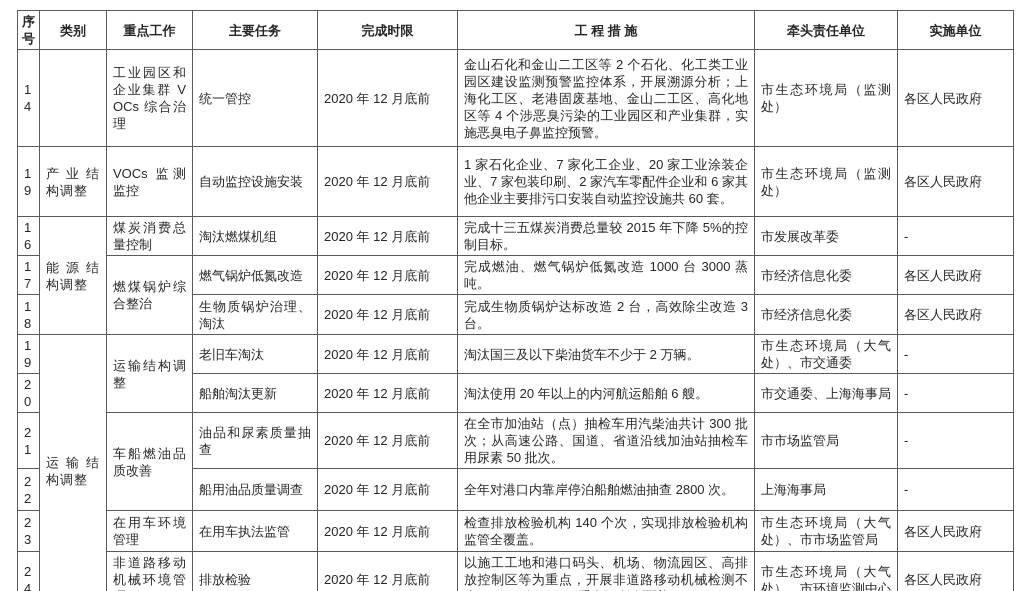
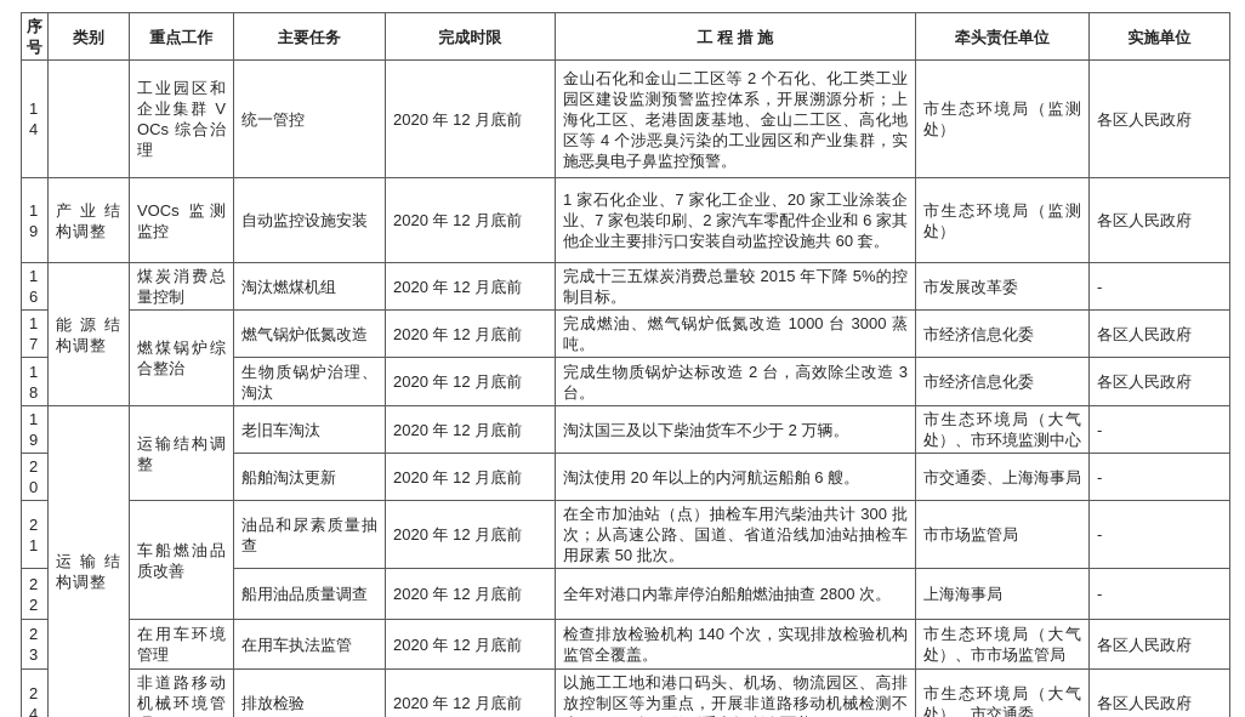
  序号	类别	重点工作	主要任务	完成时限	工 程 措 施	牵头责任单位	实施单位
  14		工业园区和企业集群 VOCs 综合治理	统一管控	2020 年 12 月底前	金山石化和金山二工区等 2 个石化、化工类工业园区建设监测预警监控体系，开展溯源分析；上海化工区、老港固废基地、金山二工区、高化地区等 4 个涉恶臭污染的工业园区和产业集群，实施恶臭电子鼻监控预警。	市生态环境局（监测处）	各区人民政府
  19	产业结构调整	VOCs 监测监控	自动监控设施安装	2020 年 12 月底前	1 家石化企业、7 家化工企业、20 家工业涂装企业、7 家包装印刷、2 家汽车零配件企业和 6 家其他企业主要排污口安装自动监控设施共 60 套。	市生态环境局（监测处）	各区人民政府
  16	能源结构调整	煤炭消费总量控制	淘汰燃煤机组	2020 年 12 月底前	完成十三五煤炭消费总量较 2015 年下降 5%的控制目标。	市发展改革委	-
  17	燃煤锅炉综合整治	燃气锅炉低氮改造	2020 年 12 月底前	完成燃油、燃气锅炉低氮改造 1000 台 3000 蒸吨。	市经济信息化委	各区人民政府
  18	生物质锅炉治理、淘汰	2020 年 12 月底前	完成生物质锅炉达标改造 2 台，高效除尘改造 3 台。	市经济信息化委	各区人民政府
- 19	运输结构调整	运输结构调整	老旧车淘汰	2020 年 12 月底前	淘汰国三及以下柴油货车不少于 2 万辆。	市生态环境局（大气处）、市交通委	-
+ 19	运输结构调整	运输结构调整	老旧车淘汰	2020 年 12 月底前	淘汰国三及以下柴油货车不少于 2 万辆。	市生态环境局（大气处）、市环境监测中心	-
  20	船舶淘汰更新	2020 年 12 月底前	淘汰使用 20 年以上的内河航运船舶 6 艘。	市交通委、上海海事局	-
  21	车船燃油品质改善	油品和尿素质量抽查	2020 年 12 月底前	在全市加油站（点）抽检车用汽柴油共计 300 批次；从高速公路、国道、省道沿线加油站抽检车用尿素 50 批次。	市市场监管局	-
  22	船用油品质量调查	2020 年 12 月底前	全年对港口内靠岸停泊船舶燃油抽查 2800 次。	上海海事局	-
  23	在用车环境管理	在用车执法监管	2020 年 12 月底前	检查排放检验机构 140 个次，实现排放检验机构监管全覆盖。	市生态环境局（大气处）、市市场监管局	各区人民政府
- 24	非道路移动机械环境管	排放检验	2020 年 12 月底前	以施工工地和港口码头、机场、物流园区、高排放控制区等为重点，开展非道路移动机械检测不	市生态环境局（大气处）、市环境监测中心	各区人民政府
+ 24	非道路移动机械环境管	排放检验	2020 年 12 月底前	以施工工地和港口码头、机场、物流园区、高排放控制区等为重点，开展非道路移动机械检测不	市生态环境局（大气处）、市交通委	各区人民政府
